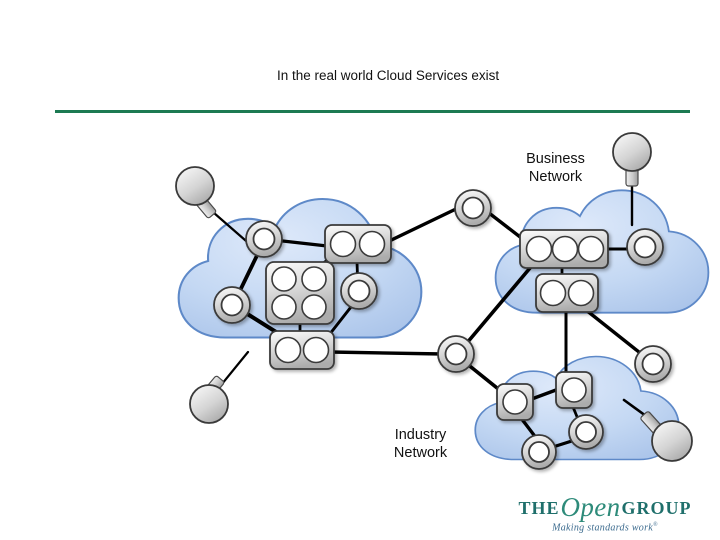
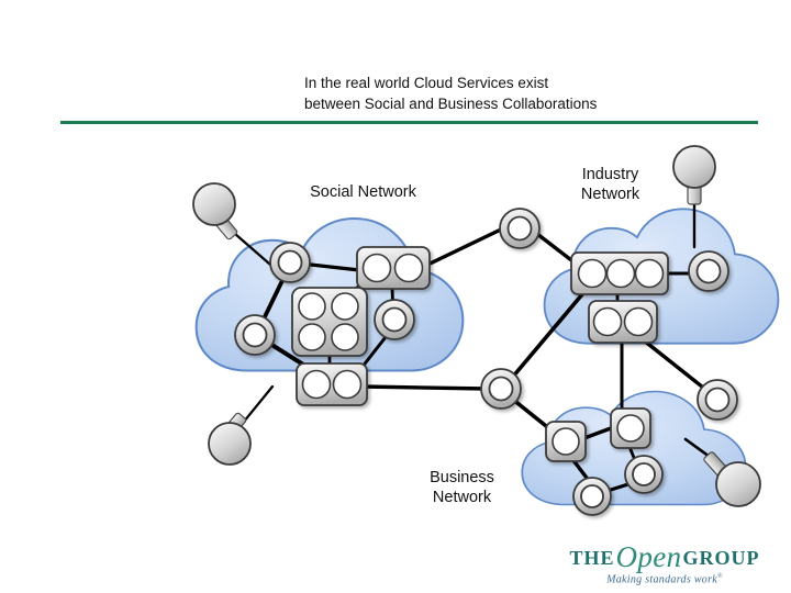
  In the real world Cloud Services exist
+ between Social and Business Collaborations
+ Social Network
- Business
+ Industry
  Network
- Industry
+ Business
  Network
  THEOpenGROUP
  Making standards work
